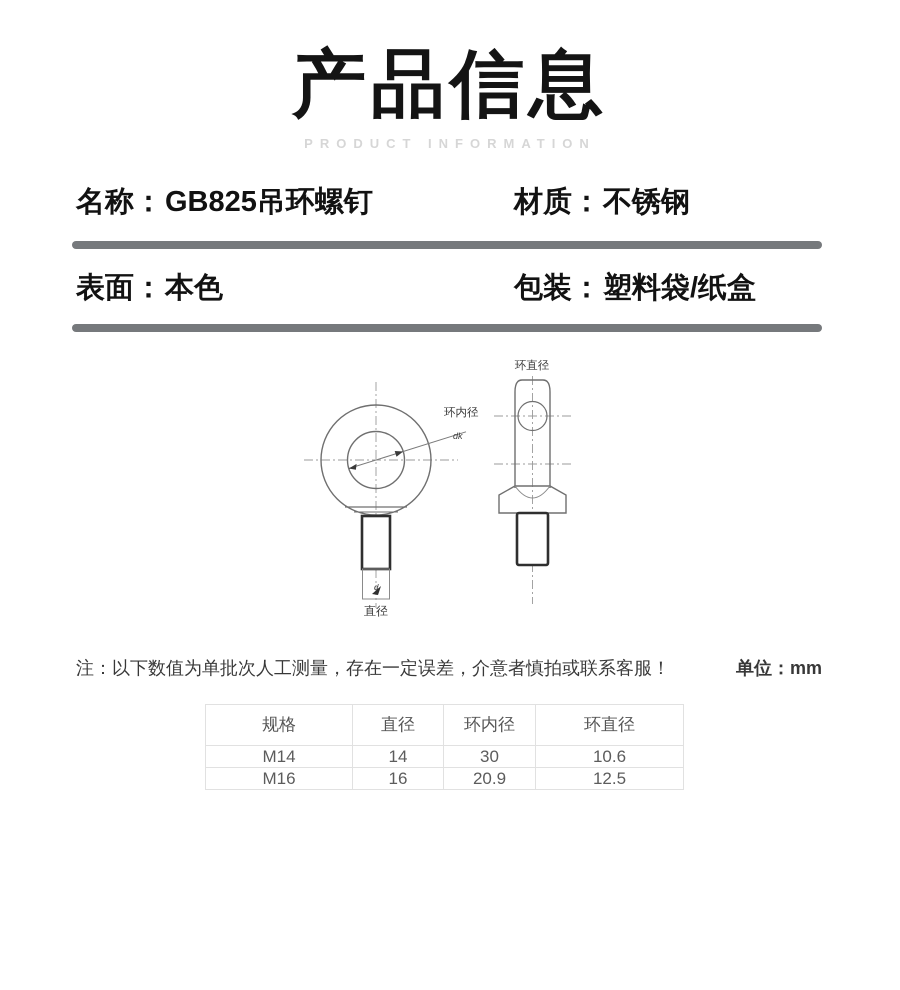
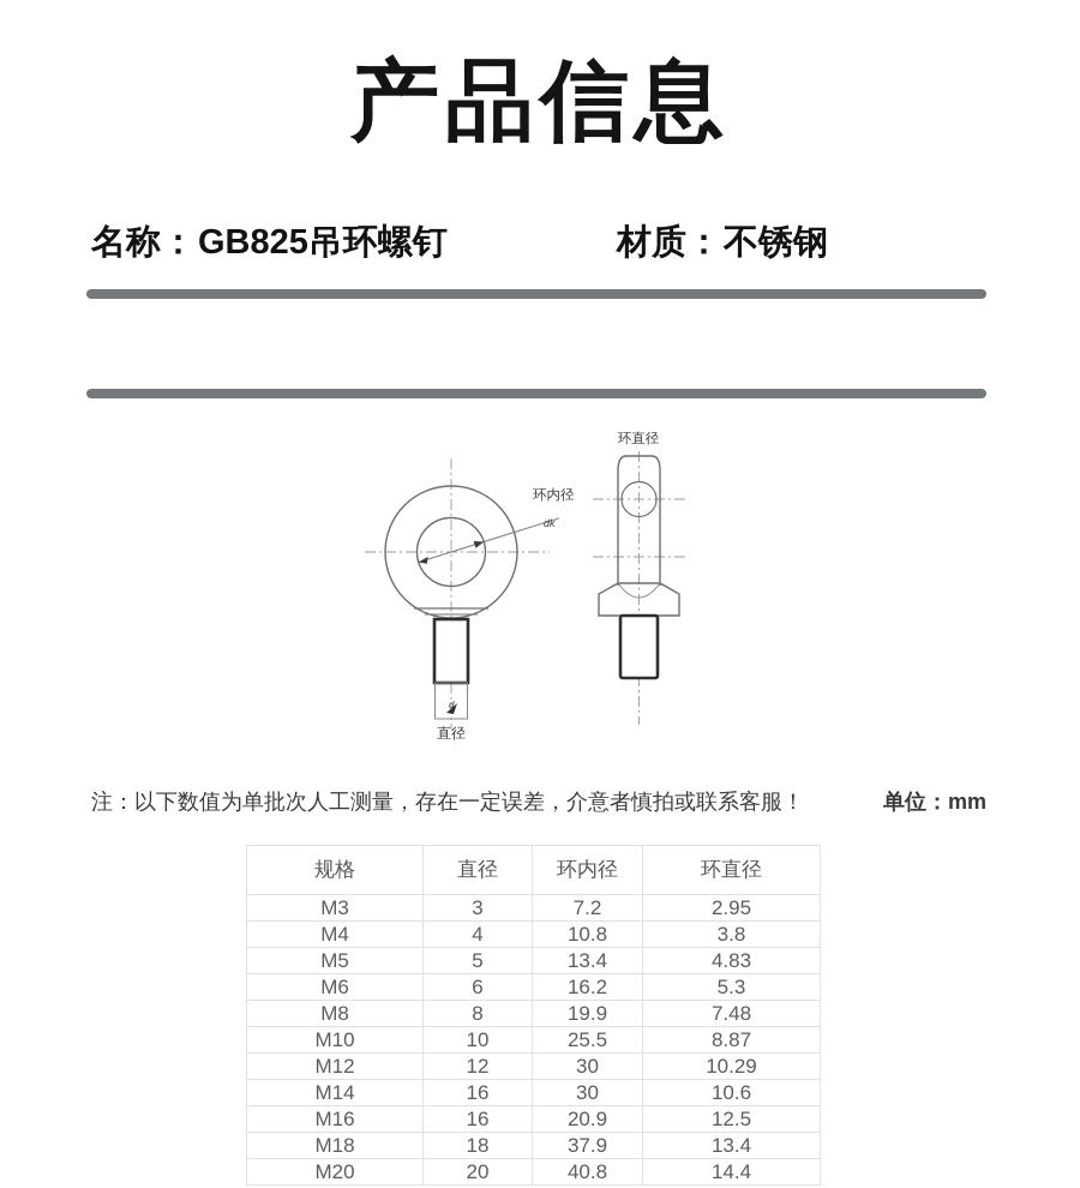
  产品信息
- PRODUCT INFORMATION
  名称：GB825吊环螺钉
  材质：不锈钢
- 表面：本色
- 包装：塑料袋/纸盒
  环内径
  dk
  d
  直径
  环直径
  注：以下数值为单批次人工测量，存在一定误差，介意者慎拍或联系客服！
  单位：mm
  规格	直径	环内径	环直径
+ M3	3	7.2	2.95
+ M4	4	10.8	3.8
+ M5	5	13.4	4.83
+ M6	6	16.2	5.3
+ M8	8	19.9	7.48
+ M10	10	25.5	8.87
+ M12	12	30	10.29
- M14	14	30	10.6
+ M14	16	30	10.6
  M16	16	20.9	12.5
+ M18	18	37.9	13.4
+ M20	20	40.8	14.4
